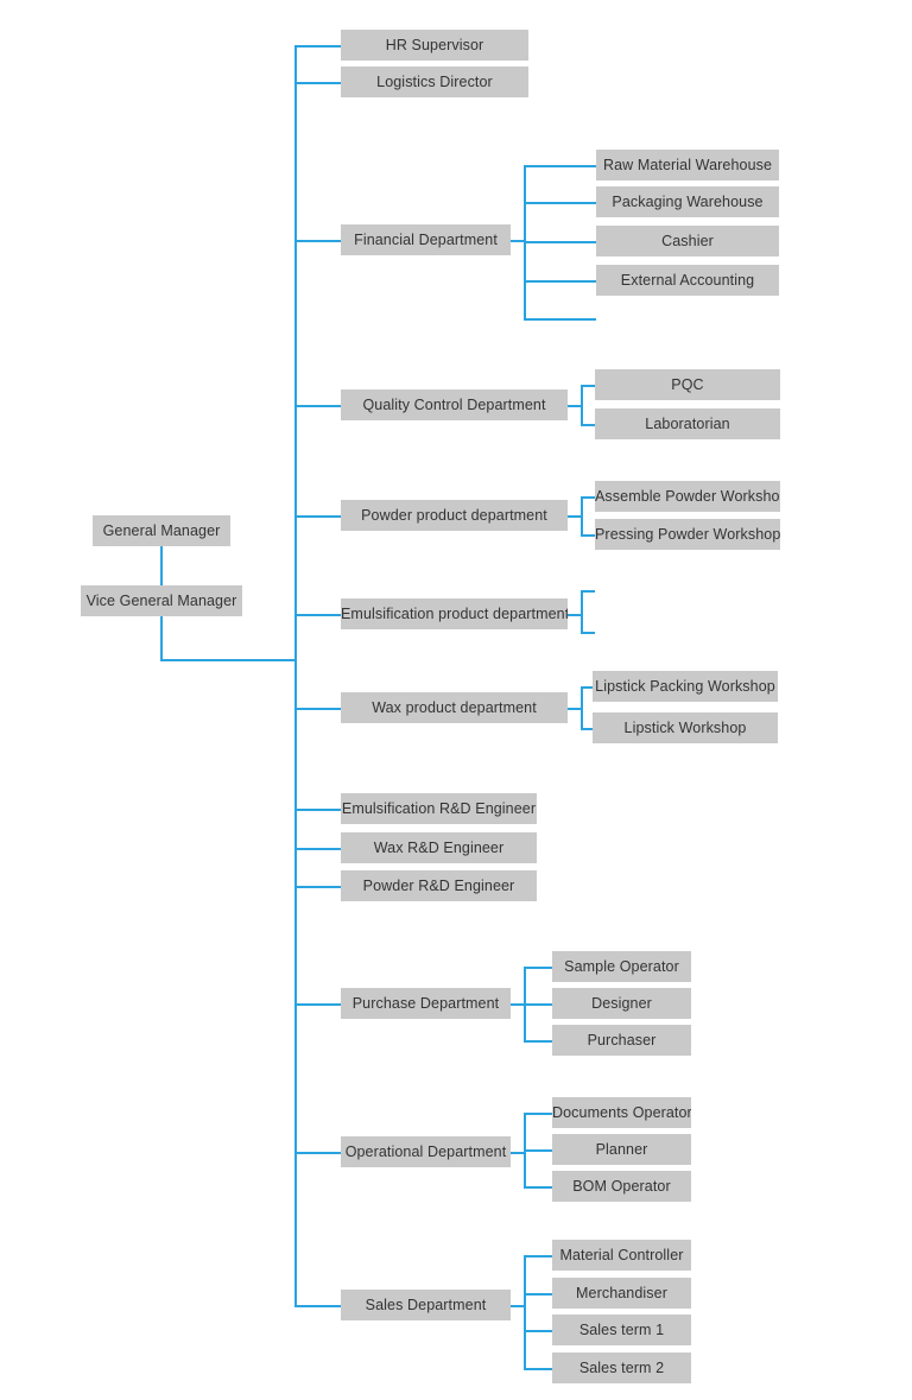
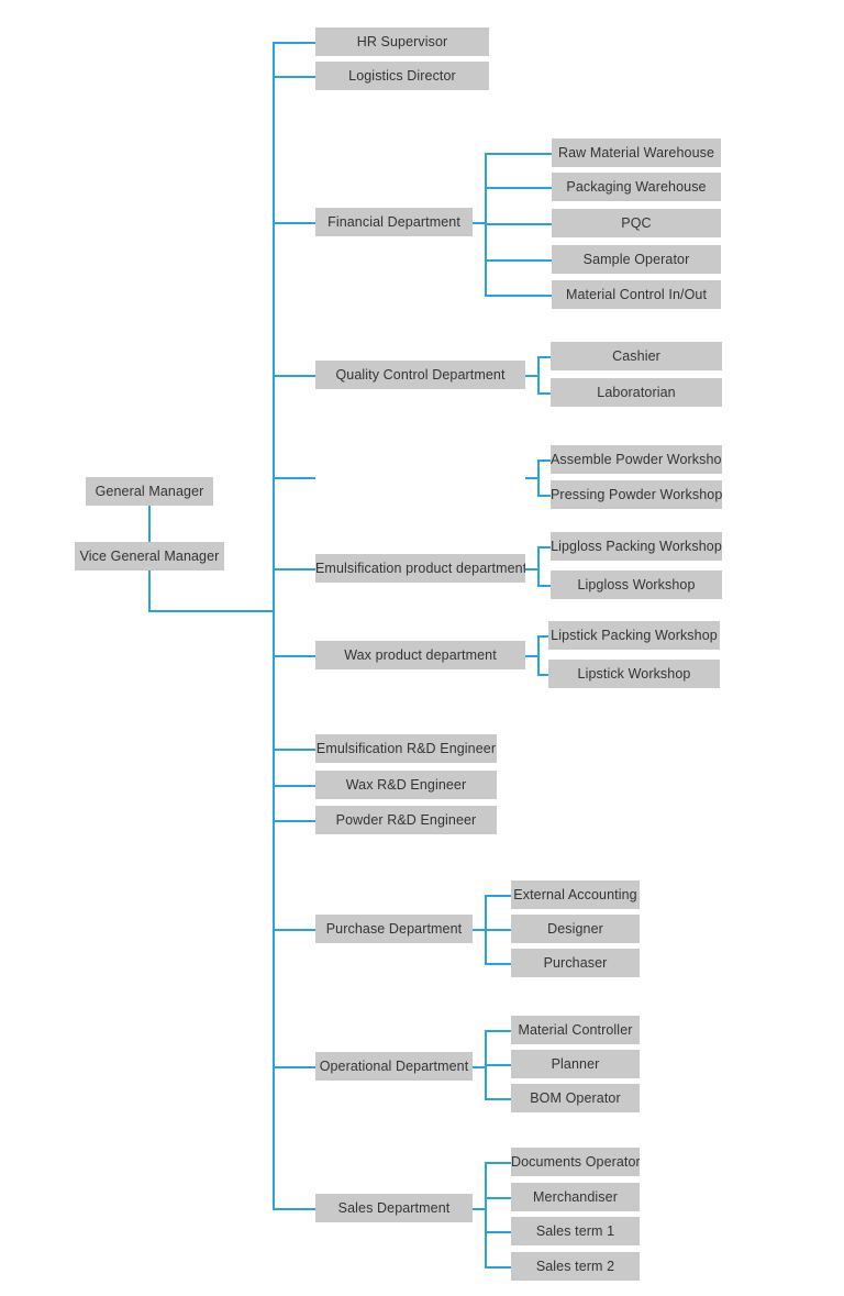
  General Manager
  Vice General Manager
  HR Supervisor
  Logistics Director
  Financial Department
  Quality Control Department
- Powder product department
  Emulsification product departmen
  Wax product department
  Emulsification R&D Engineer
  Wax R&D Engineer
  Powder R&D Engineer
  Purchase Department
  Operational Department
  Sales Department
  Raw Material Warehouse
  Packaging Warehouse
- Cashier
+ PQC
- External Accounting
+ Sample Operator
+ Material Control In/Out
- PQC
+ Cashier
  Laboratorian
  Assemble Powder Worksho
  Pressing Powder Workshop
+ Lipgloss Packing Workshop
+ Lipgloss Workshop
  Lipstick Packing Workshop
  Lipstick Workshop
- Sample Operator
+ External Accounting
  Designer
  Purchaser
- Documents Operator
+ Material Controller
  Planner
  BOM Operator
- Material Controller
+ Documents Operator
  Merchandiser
  Sales term 1
  Sales term 2
